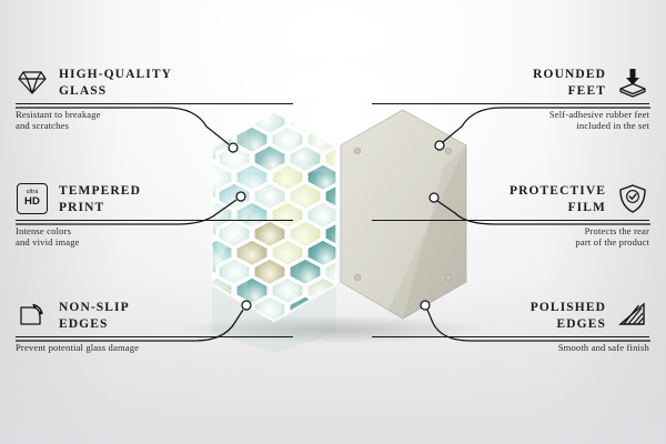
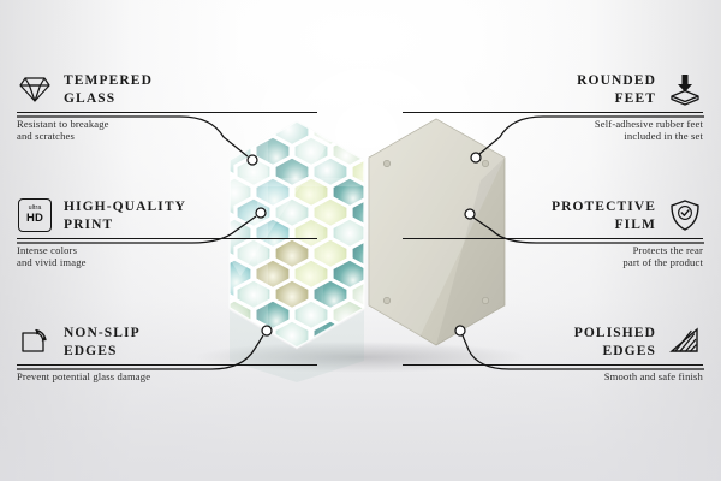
- HIGH-QUALITY
+ TEMPERED
  GLASS
  Resistant to breakage
  and scratches
  HD
- TEMPERED
+ HIGH-QUALITY
  PRINT
  Intense colors
  and vivid image
  NON-SLIP
  EDGES
  Prevent potential glass damage
  ROUNDED
  FEET
  Self-adhesive rubber feet
  included in the set
  PROTECTIVE
  FILM
  Protects the rear
  part of the product
  POLISHED
  EDGES
  Smooth and safe finish
